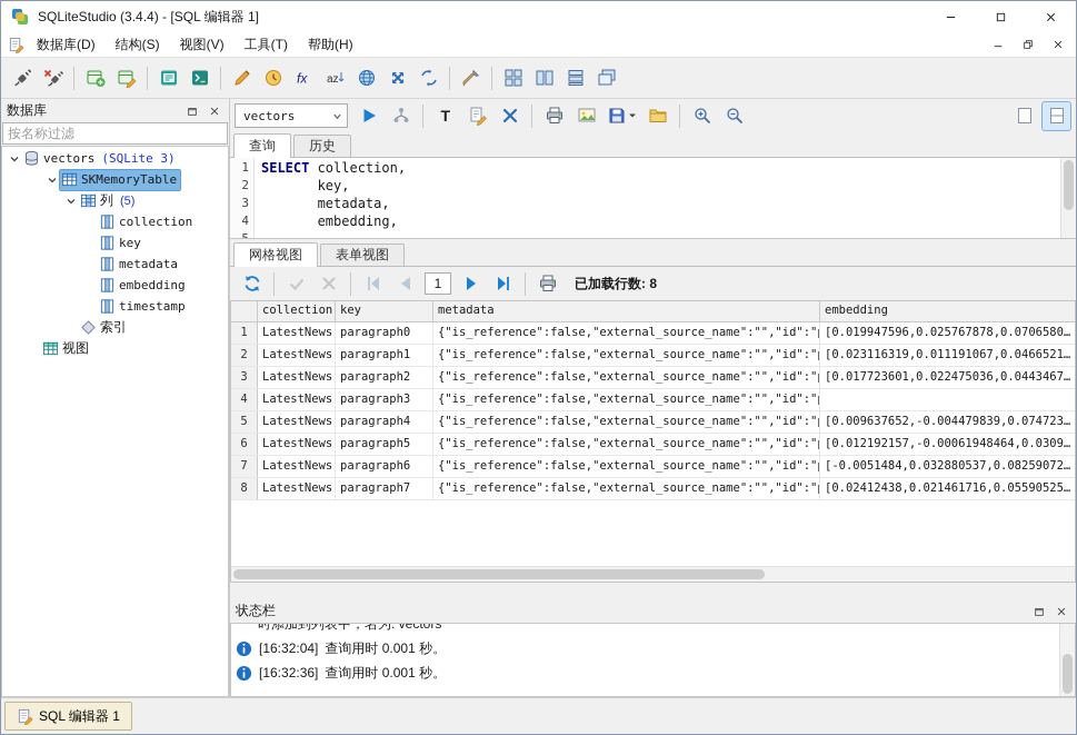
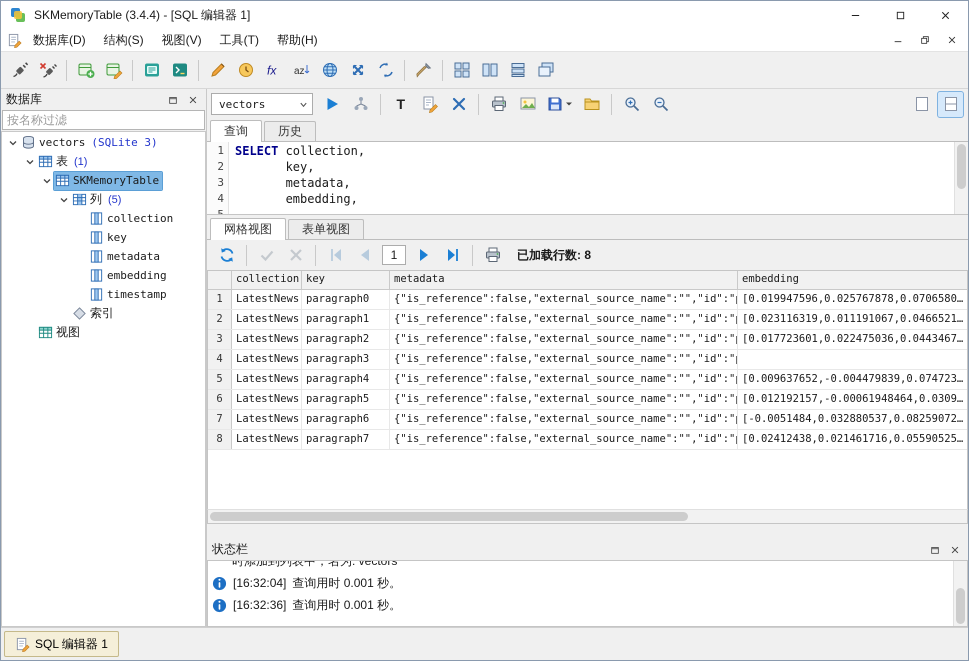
- SQLiteStudio (3.4.4) - [SQL 编辑器 1]
+ SKMemoryTable (3.4.4) - [SQL 编辑器 1]
  数据库(D)
  结构(S)
  视图(V)
  工具(T)
  帮助(H)
  fx
  az
  数据库
  按名称过滤
  vectors
  (SQLite 3)
+ 表
+ (1)
  SKMemoryTable
  列
  (5)
  collection
  key
  metadata
  embedding
  timestamp
  索引
  视图
  vectors
  T
  查询
  历史
  1
  2
  3
  4
  SELECT collection,
  key,
  metadata,
  embedding,
  网格视图
  表单视图
  1
  已加载行数: 8
  collection
  key
  metadata
  embedding
  1
  LatestNews
  paragraph0
  {"is_reference":false,"external_source_name":"","id":"
  [0.019947596,0.025767878,0.0706580…
  2
  LatestNews
  paragraph1
  {"is_reference":false,"external_source_name":"","id":"
  [0.023116319,0.011191067,0.0466521…
  3
  LatestNews
  paragraph2
  {"is_reference":false,"external_source_name":"","id":"
  [0.017723601,0.022475036,0.0443467…
  4
  LatestNews
  paragraph3
  {"is_reference":false,"external_source_name":"","id":"
  5
  LatestNews
  paragraph4
  {"is_reference":false,"external_source_name":"","id":"
  [0.009637652,-0.004479839,0.074723…
  6
  LatestNews
  paragraph5
  {"is_reference":false,"external_source_name":"","id":"
  [0.012192157,-0.00061948464,0.0309…
  7
  LatestNews
  paragraph6
  {"is_reference":false,"external_source_name":"","id":"
  [-0.0051484,0.032880537,0.08259072…
  8
  LatestNews
  paragraph7
  {"is_reference":false,"external_source_name":"","id":"
  [0.02412438,0.021461716,0.05590525…
  状态栏
  时添加到列表中，名为: vectors
  [16:32:04]
  查询用时 0.001 秒。
  [16:32:36]
  查询用时 0.001 秒。
  SQL 编辑器 1
